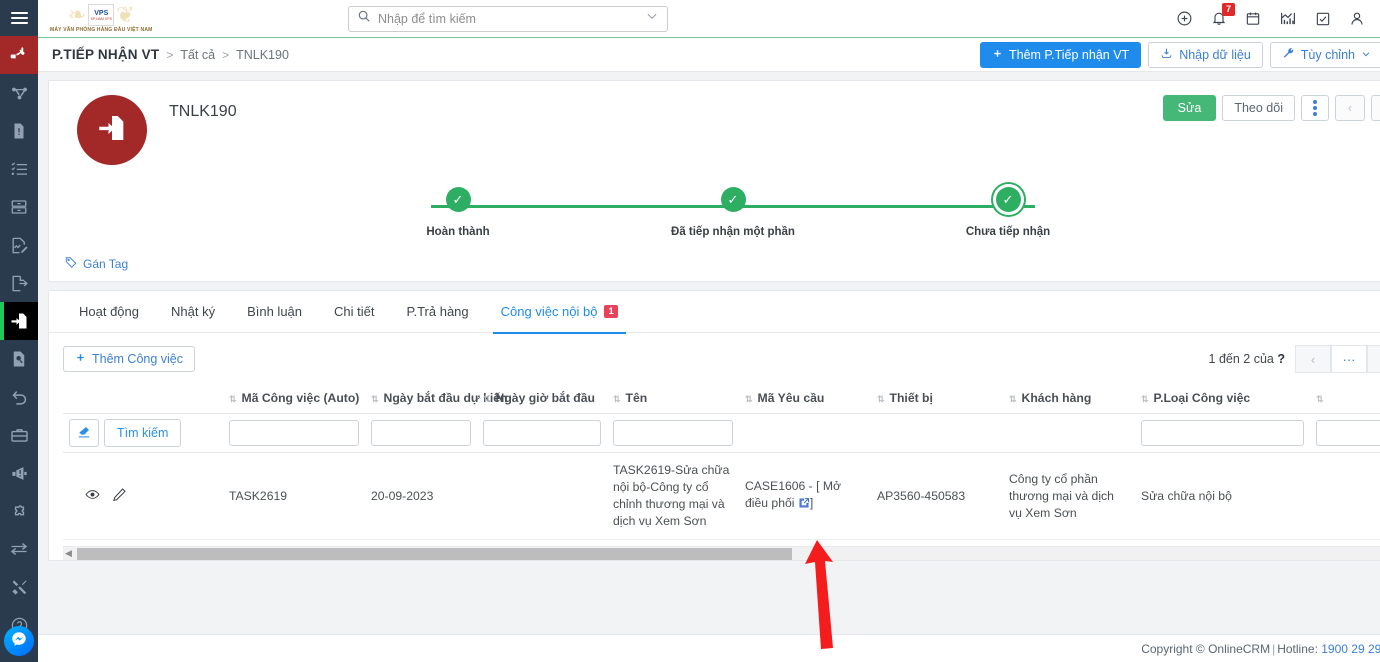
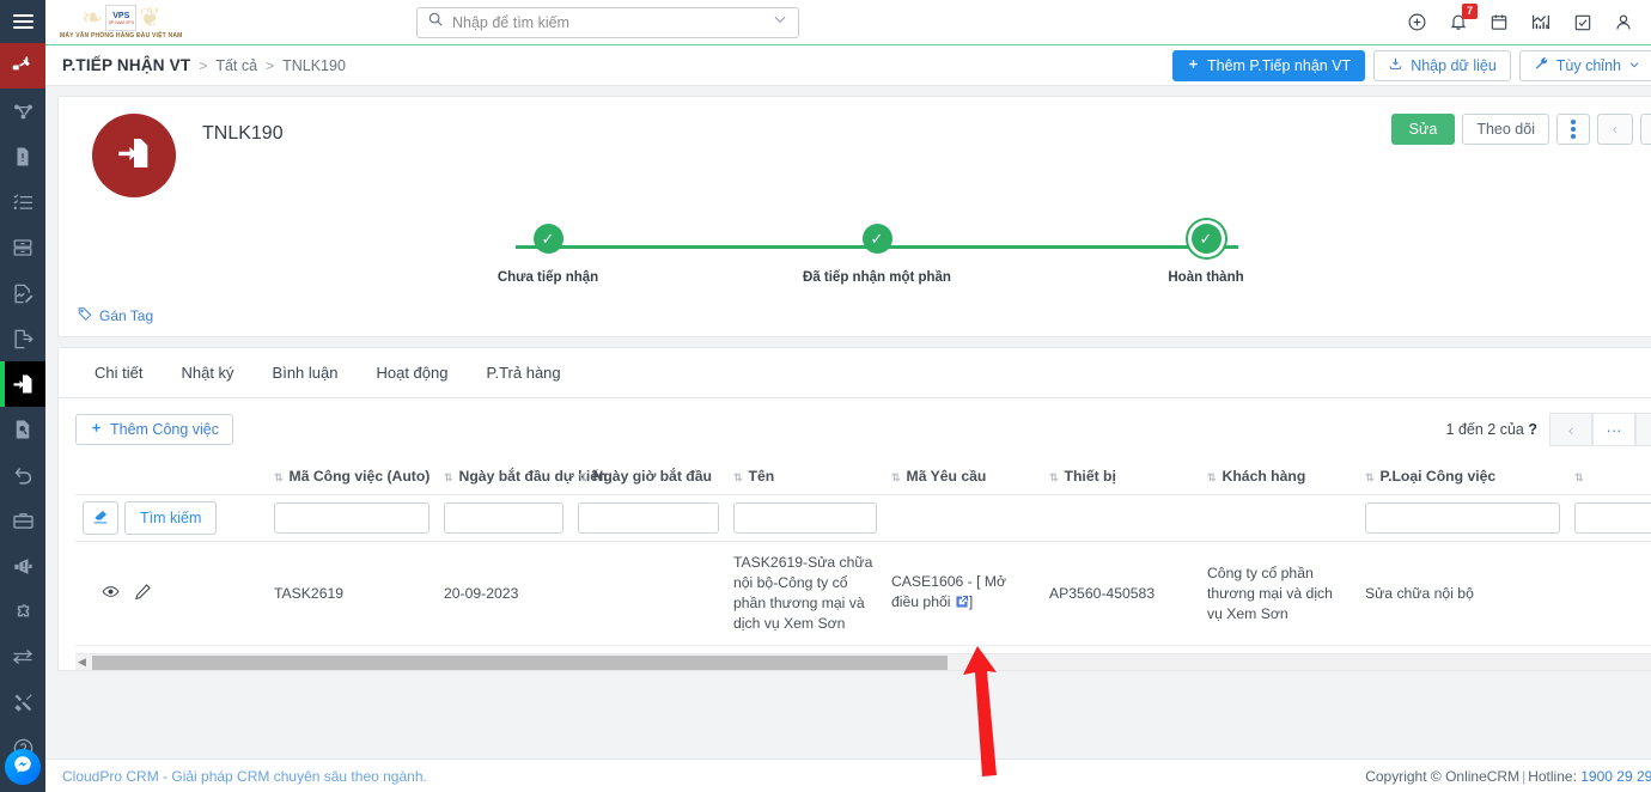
  ❧
  ❦
  Nhập để tìm kiếm
  7
  P.TIẾP NHẬN VT
  >
  Tất cả
  >
  TNLK190
  Thêm P.Tiếp nhận VT
  Nhập dữ liệu
  Tùy chỉnh
  TNLK190
  Sửa
  Theo dõi
  ‹
  ✓
- Hoàn thành
+ Chưa tiếp nhận
  ✓
  Đã tiếp nhận một phần
  ✓
- Chưa tiếp nhận
+ Hoàn thành
  Gán Tag
- Hoạt động
+ Chi tiết
  Nhật ký
  Bình luận
- Chi tiết
+ Hoạt động
  P.Trả hàng
- Công việc nội bộ 1
  Thêm Công việc
  1 đến 2 của ?
  ‹
  ···
  	⇅ Mã Công việc (Auto)	⇅ Ngày bắt đầu dự kiến	⇅ Ngày giờ bắt đầu	⇅ Tên	⇅ Mã Yêu cầu	⇅ Thiết bị	⇅ Khách hàng	⇅ P.Loại Công việc	⇅
  Tìm kiếm
- 	TASK2619	20-09-2023		TASK2619-Sửa chữa nội bộ-Công ty cổ chỉnh thương mại và dịch vụ Xem Sơn	CASE1606 - [ Mở điều phối ]	AP3560-450583	Công ty cổ phần thương mại và dịch vụ Xem Sơn	Sửa chữa nội bộ
+ 	TASK2619	20-09-2023		TASK2619-Sửa chữa nội bộ-Công ty cổ phần thương mại và dịch vụ Xem Sơn	CASE1606 - [ Mở điều phối ]	AP3560-450583	Công ty cổ phần thương mại và dịch vụ Xem Sơn	Sửa chữa nội bộ
  ◀
+ CloudPro CRM - Giải pháp CRM chuyên sâu theo ngành.
  Copyright © OnlineCRM | Hotline: 1900 29 29
